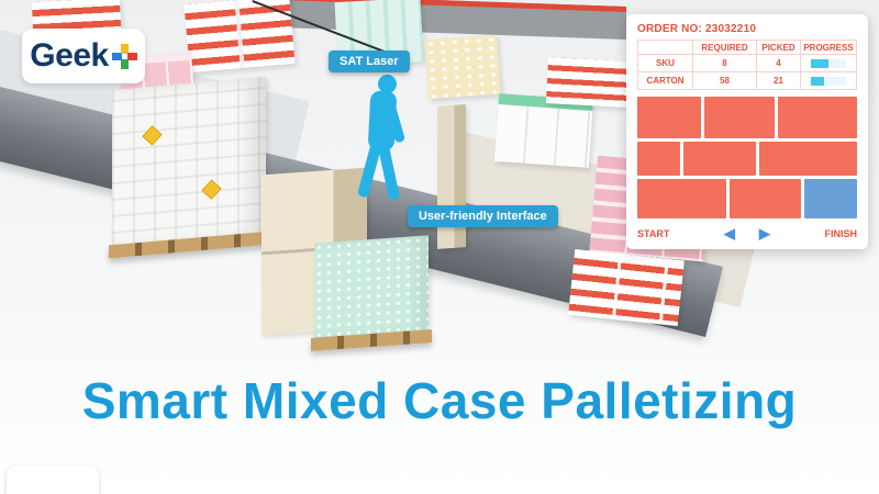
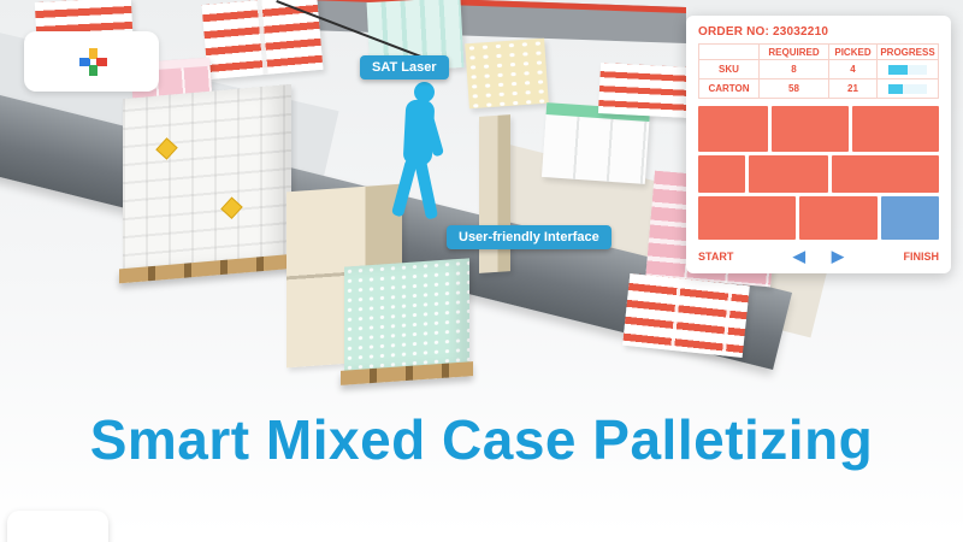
  SAT Laser
  User-friendly Interface
  ORDER NO: 23032210
  REQUIRED
  PICKED
  PROGRESS
  SKU
  8
  4
  CARTON
  58
  21
  START
  ◀
  ▶
  FINISH
- Geek
  Smart Mixed Case Palletizing
